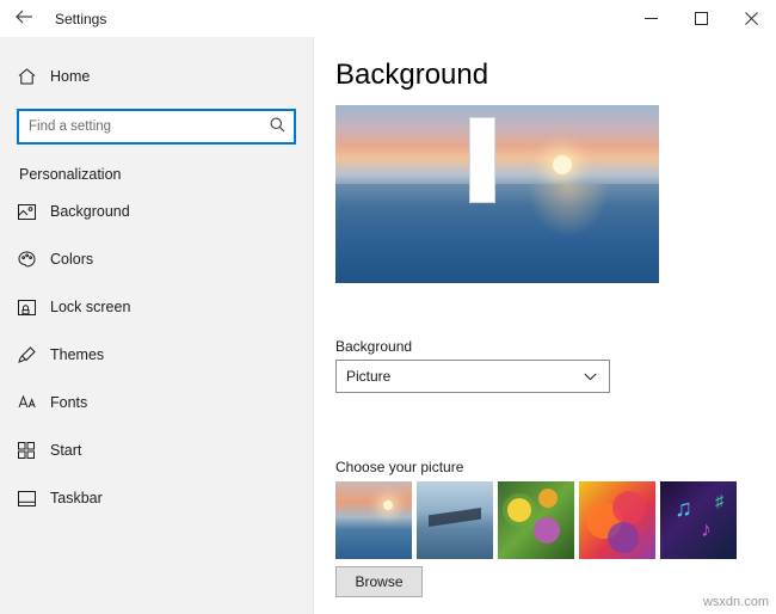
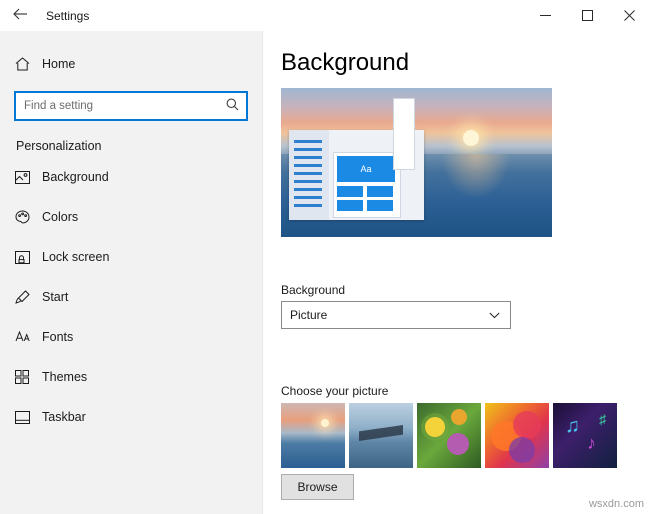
  Settings
  Home
  Find a setting
  Personalization
  Background
  Colors
  Lock screen
- Themes
+ Start
  Fonts
- Start
+ Themes
  Taskbar
  Background
+ Aa
  Background
  Picture
  Choose your picture
  ♫
  ♪
  ♯
  Browse
  wsxdn.com
